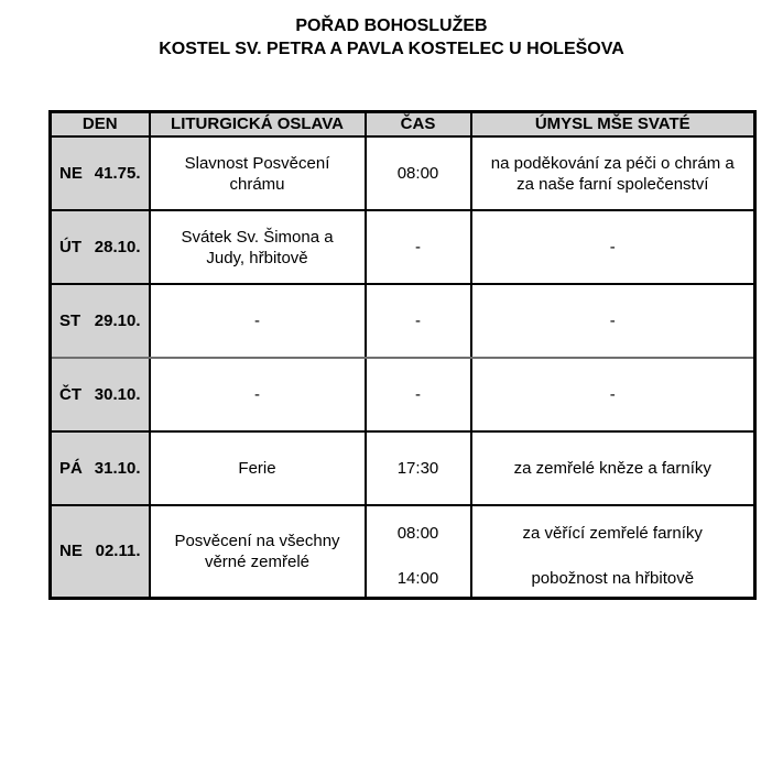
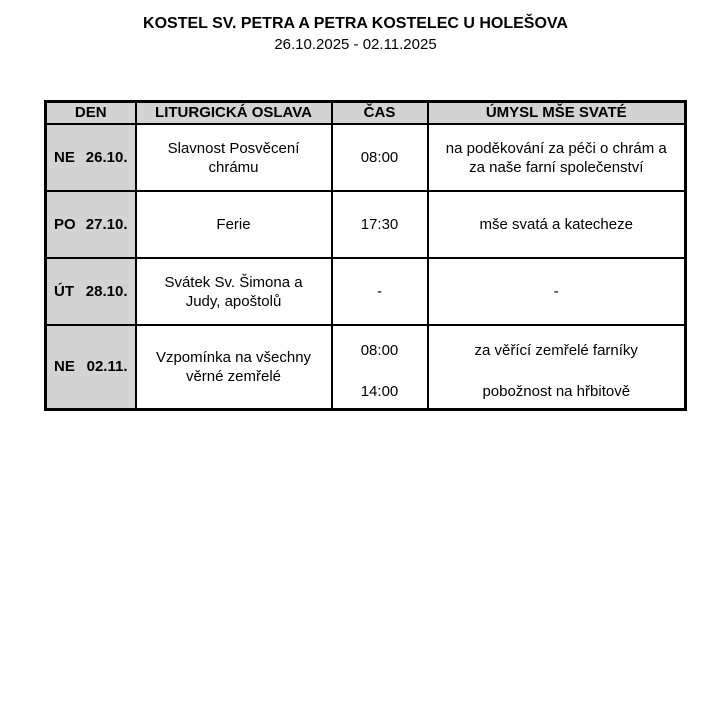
- POŘAD BOHOSLUŽEB
- KOSTEL SV. PETRA A PAVLA KOSTELEC U HOLEŠOVA
+ KOSTEL SV. PETRA A PETRA KOSTELEC U HOLEŠOVA
+ 26.10.2025 - 02.11.2025
  DEN	LITURGICKÁ OSLAVA	ČAS	ÚMYSL MŠE SVATÉ
- NE 41.75.	Slavnost Posvěcení chrámu	08:00	na poděkování za péči o chrám a za naše farní společenství
+ NE 26.10.	Slavnost Posvěcení chrámu	08:00	na poděkování za péči o chrám a za naše farní společenství
+ PO 27.10.	Ferie	17:30	mše svatá a katecheze
- ÚT 28.10.	Svátek Sv. Šimona a Judy, hřbitově	-	-
+ ÚT 28.10.	Svátek Sv. Šimona a Judy, apoštolů	-	-
- ST 29.10.	-	-	-
- ČT 30.10.	-	-	-
- PÁ 31.10.	Ferie	17:30	za zemřelé kněze a farníky
- NE 02.11.	Posvěcení na všechny věrné zemřelé	08:00 14:00	za věřící zemřelé farníky pobožnost na hřbitově
+ NE 02.11.	Vzpomínka na všechny věrné zemřelé	08:00 14:00	za věřící zemřelé farníky pobožnost na hřbitově
